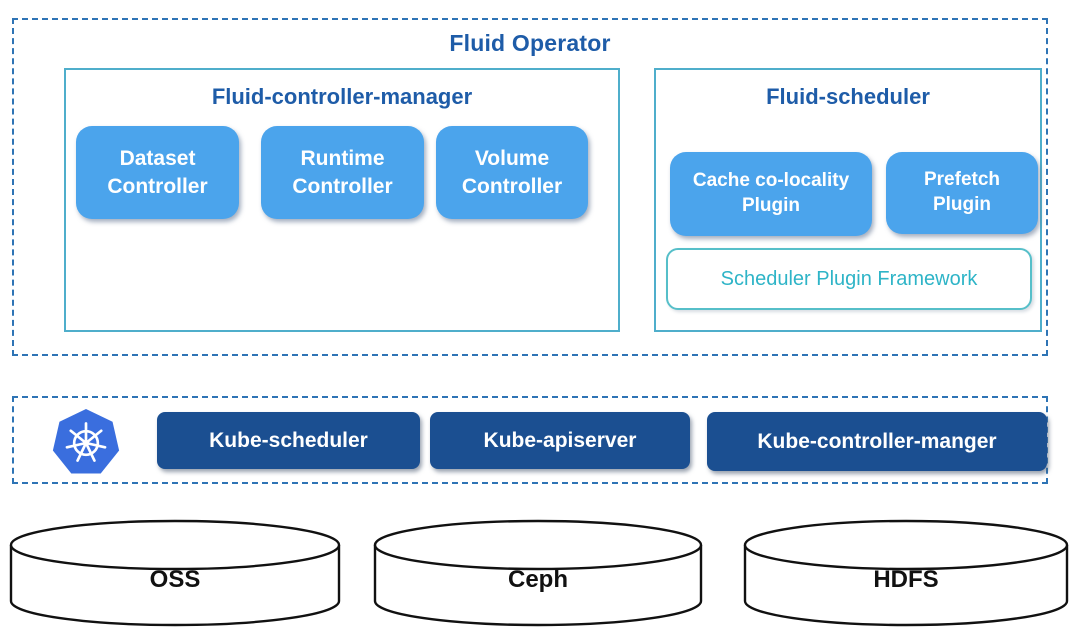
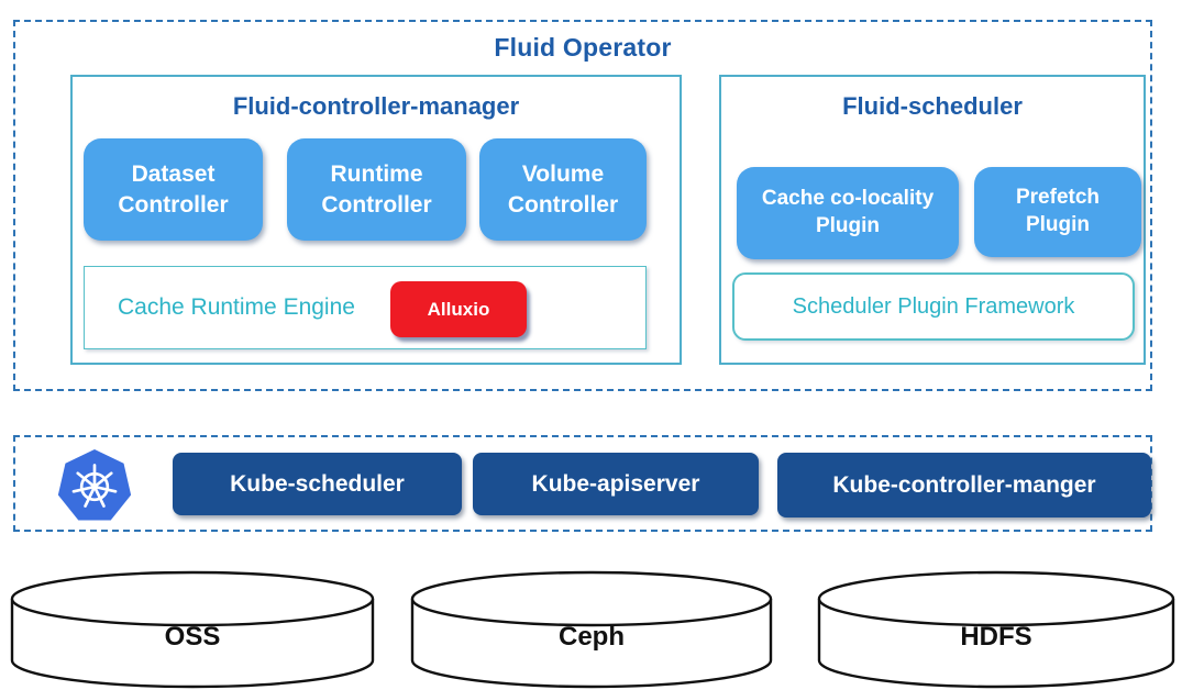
  Fluid Operator
  Fluid-controller-manager
  Dataset
  Controller
  Runtime
  Controller
  Volume
  Controller
+ Cache Runtime Engine
+ Alluxio
  Fluid-scheduler
  Cache co-locality
  Plugin
  Prefetch
  Plugin
  Scheduler Plugin Framework
  Kube-scheduler
  Kube-apiserver
  Kube-controller-manger
  OSS
  Ceph
  HDFS
